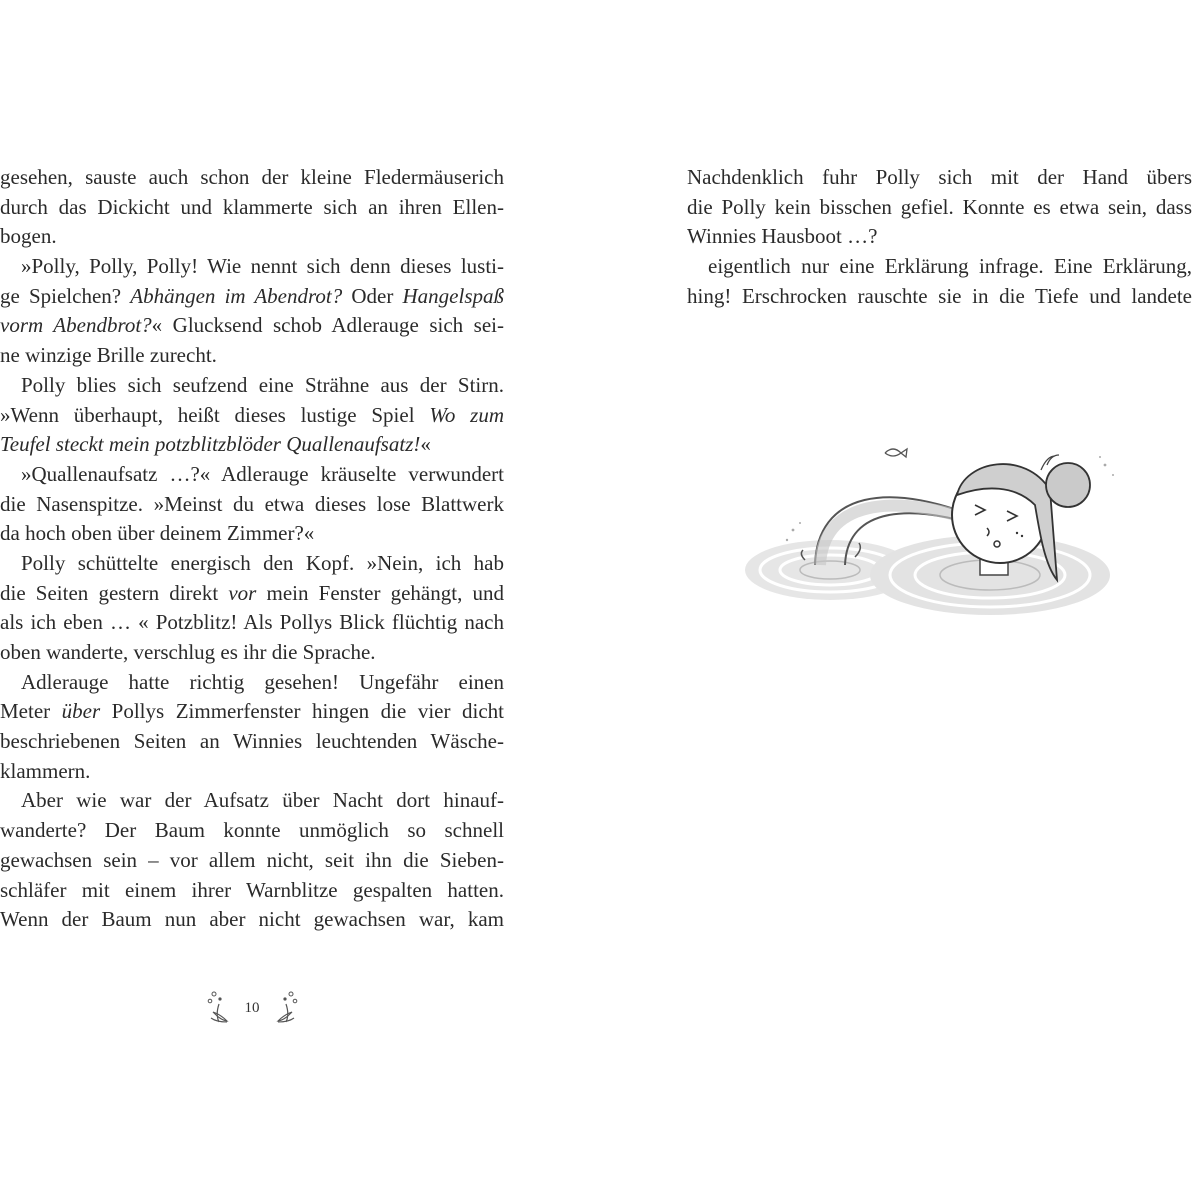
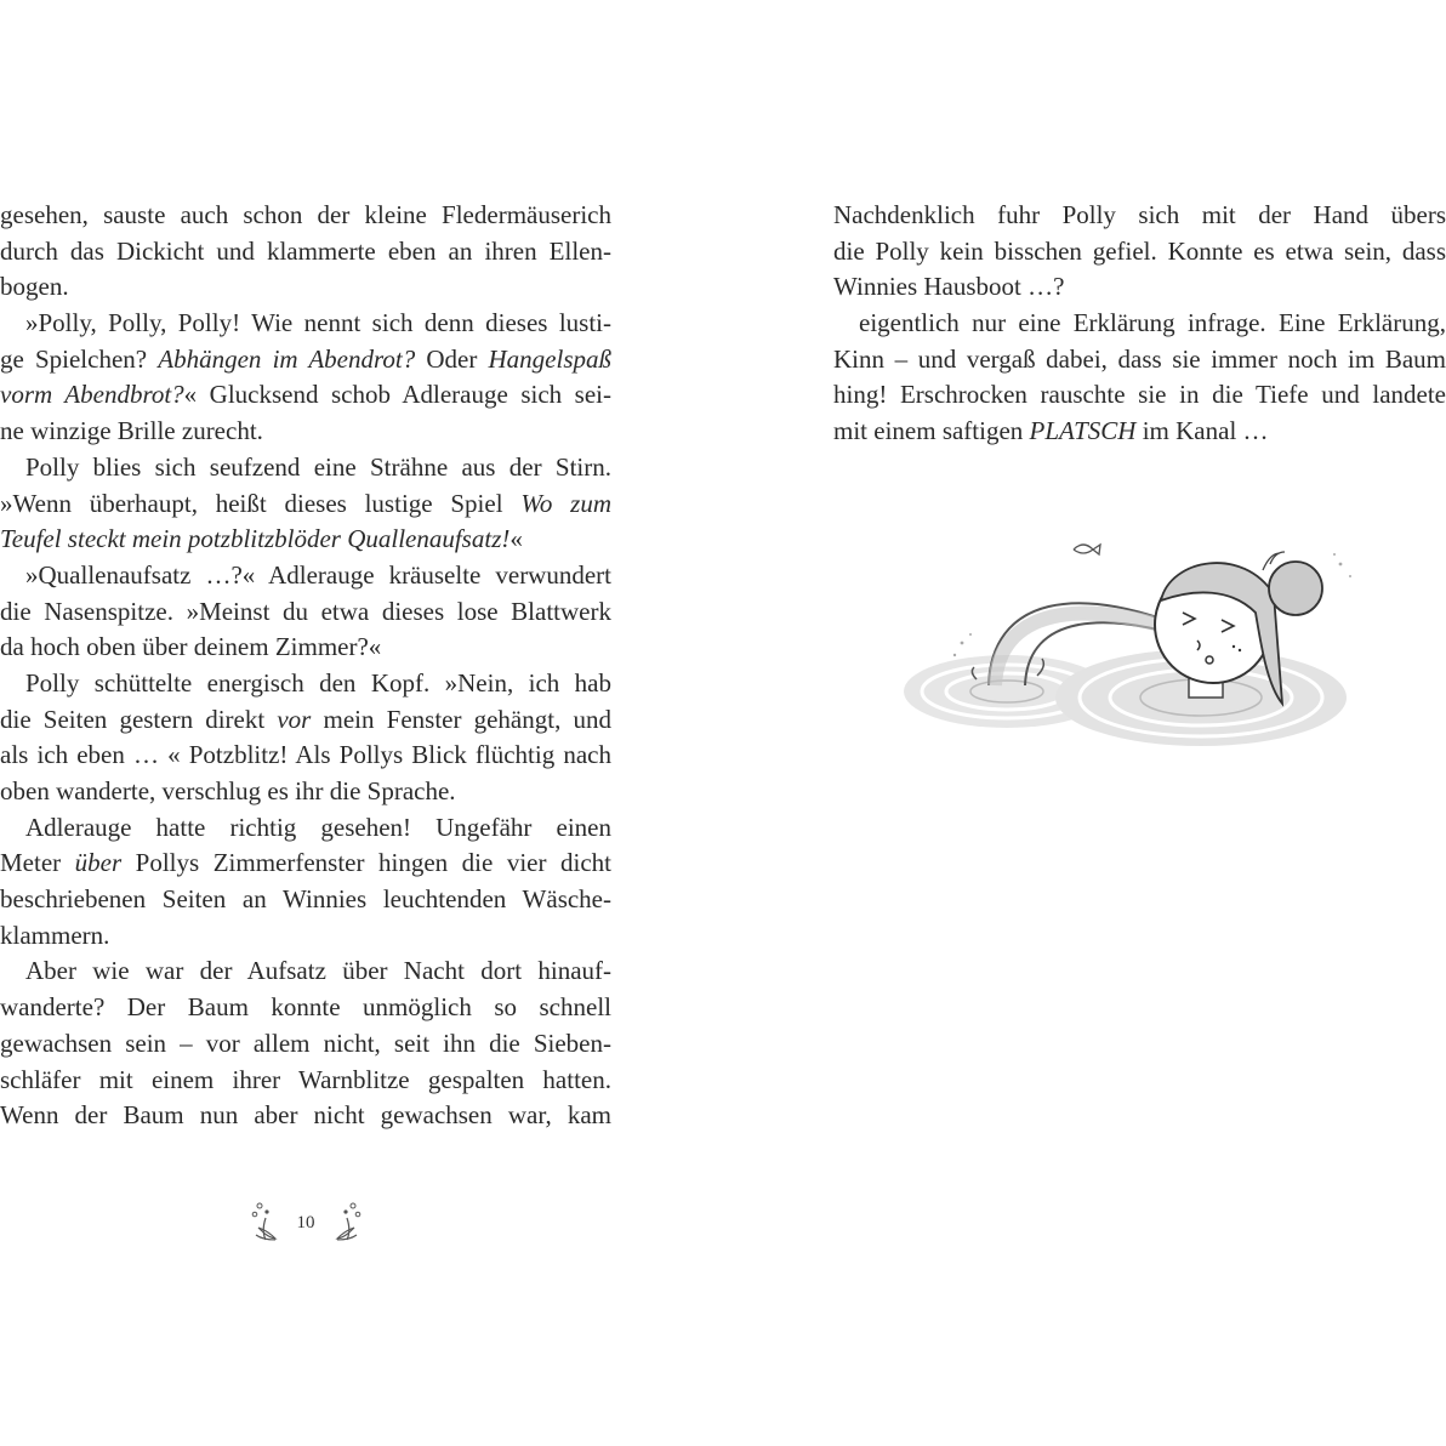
  gesehen, sauste auch schon der kleine Fledermäuserich
- durch das Dickicht und klammerte sich an ihren Ellen-
+ durch das Dickicht und klammerte eben an ihren Ellen-
  bogen.
  »Polly, Polly, Polly! Wie nennt sich denn dieses lusti-
  ge Spielchen? Abhängen im Abendrot? Oder Hangelspaß
  vorm Abendbrot?« Glucksend schob Adlerauge sich sei-
  ne winzige Brille zurecht.
  Polly blies sich seufzend eine Strähne aus der Stirn.
  »Wenn überhaupt, heißt dieses lustige Spiel Wo zum
  Teufel steckt mein potzblitzblöder Quallenaufsatz!«
  »Quallenaufsatz …?« Adlerauge kräuselte verwundert
  die Nasenspitze. »Meinst du etwa dieses lose Blattwerk
  da hoch oben über deinem Zimmer?«
  Polly schüttelte energisch den Kopf. »Nein, ich hab
  die Seiten gestern direkt vor mein Fenster gehängt, und
  als ich eben … « Potzblitz! Als Pollys Blick flüchtig nach
  oben wanderte, verschlug es ihr die Sprache.
  Adlerauge hatte richtig gesehen! Ungefähr einen
  Meter über Pollys Zimmerfenster hingen die vier dicht
  beschriebenen Seiten an Winnies leuchtenden Wäsche-
  klammern.
  Aber wie war der Aufsatz über Nacht dort hinauf-
  wanderte? Der Baum konnte unmöglich so schnell
  gewachsen sein – vor allem nicht, seit ihn die Sieben-
  schläfer mit einem ihrer Warnblitze gespalten hatten.
  Wenn der Baum nun aber nicht gewachsen war, kam
  10
  Nachdenklich fuhr Polly sich mit der Hand übers
  die Polly kein bisschen gefiel. Konnte es etwa sein, dass
  Winnies Hausboot …?
  eigentlich nur eine Erklärung infrage. Eine Erklärung,
+ Kinn – und vergaß dabei, dass sie immer noch im Baum
  hing! Erschrocken rauschte sie in die Tiefe und landete
+ mit einem saftigen PLATSCH im Kanal …
